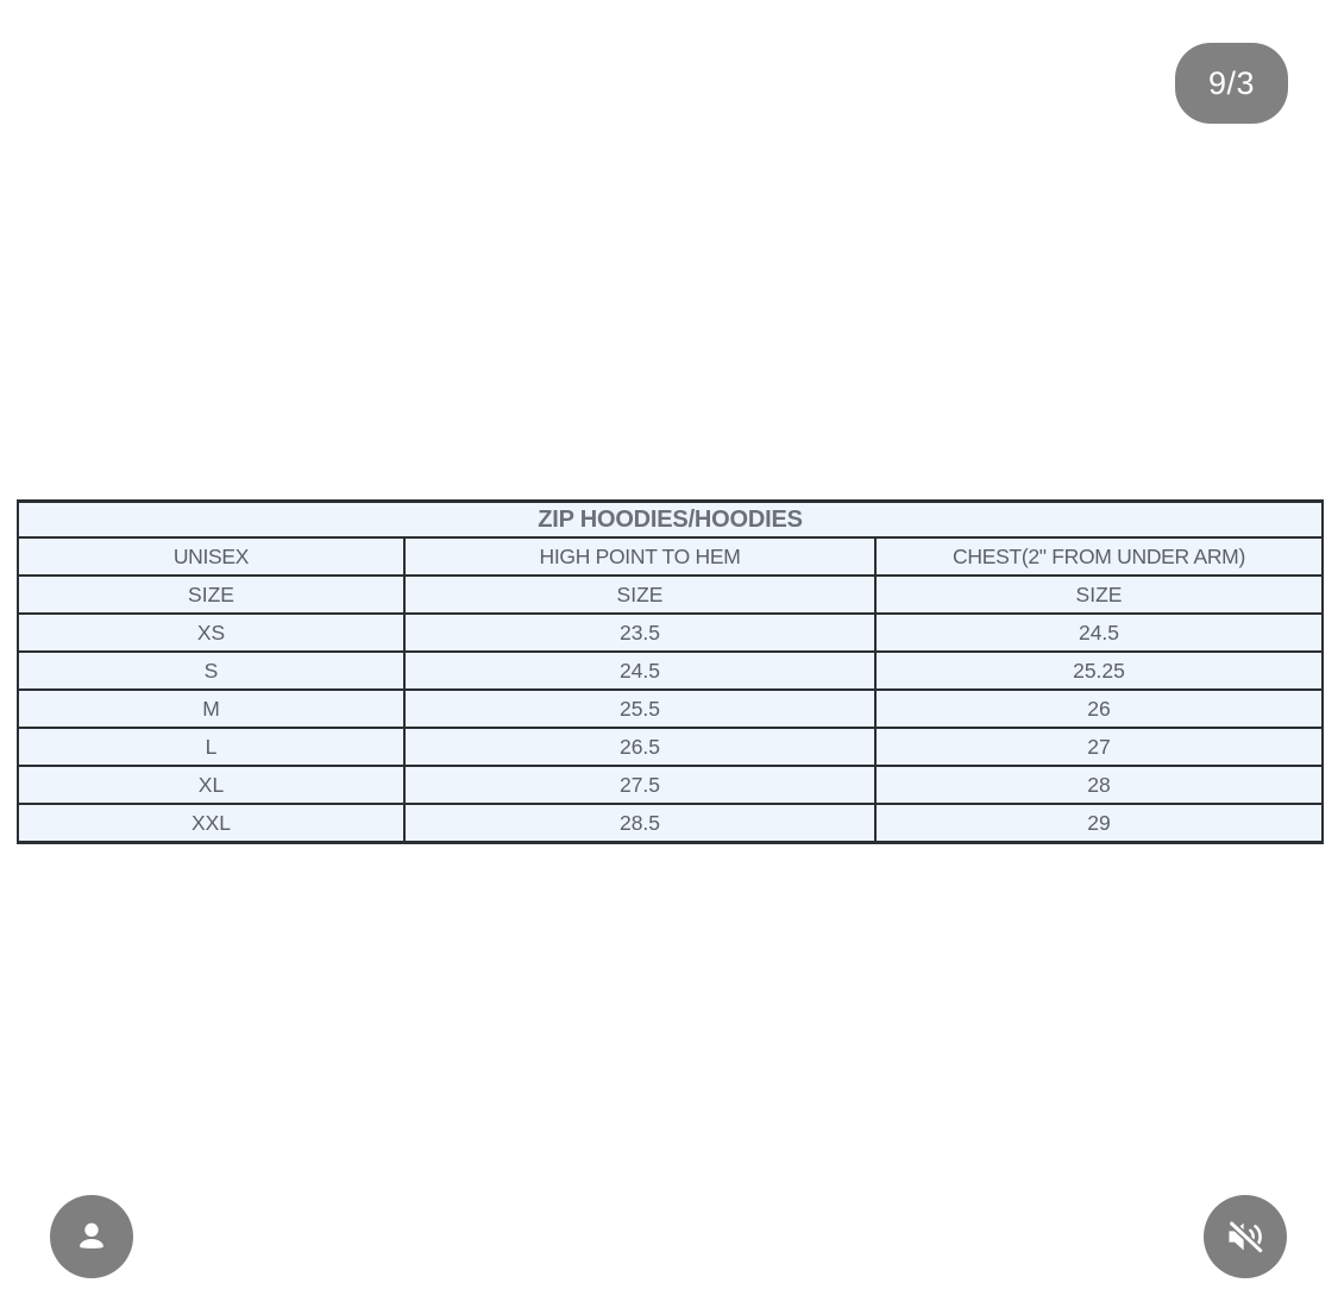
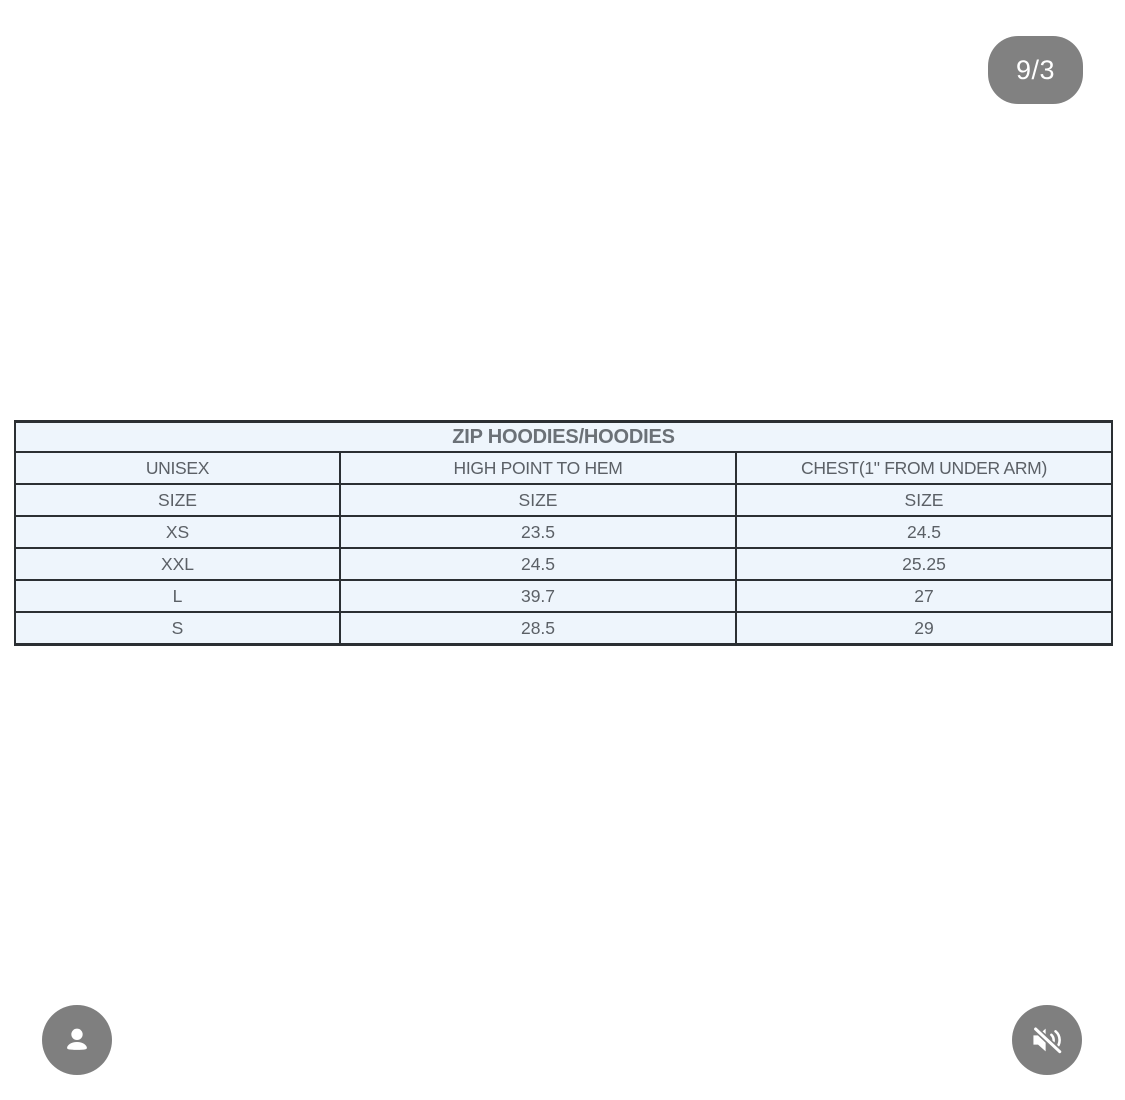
  9/3
  ZIP HOODIES/HOODIES
- UNISEX	HIGH POINT TO HEM	CHEST(2" FROM UNDER ARM)
+ UNISEX	HIGH POINT TO HEM	CHEST(1" FROM UNDER ARM)
  SIZE	SIZE	SIZE
  XS	23.5	24.5
- S	24.5	25.25
+ XXL	24.5	25.25
- M	25.5	26
- L	26.5	27
+ L	39.7	27
- XL	27.5	28
- XXL	28.5	29
+ S	28.5	29
